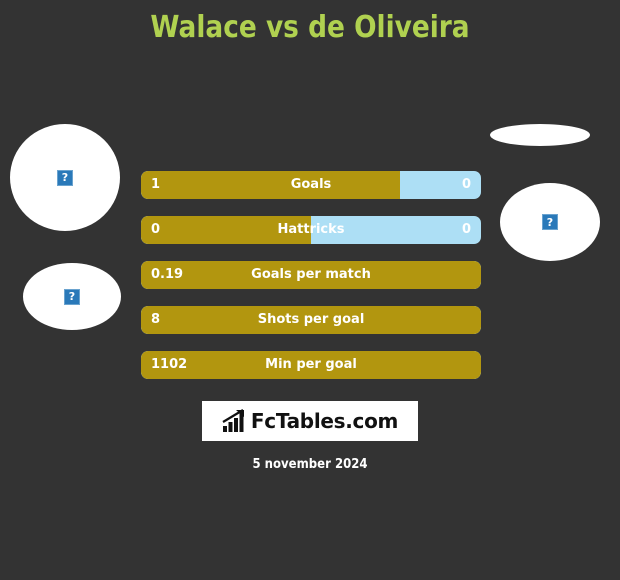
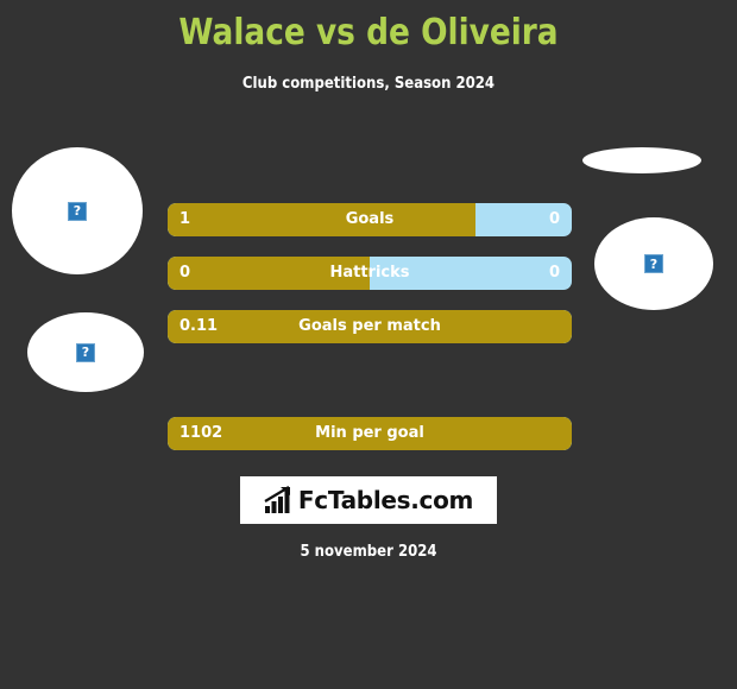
  Walace vs de Oliveira
+ Club competitions, Season 2024
  ?
  ?
  ?
  1
  Goals
  0
  0
  Hattricks
  0
- 0.19
+ 0.11
  Goals per match
- 8
- Shots per goal
  1102
  Min per goal
  FcTables.com
  5 november 2024
